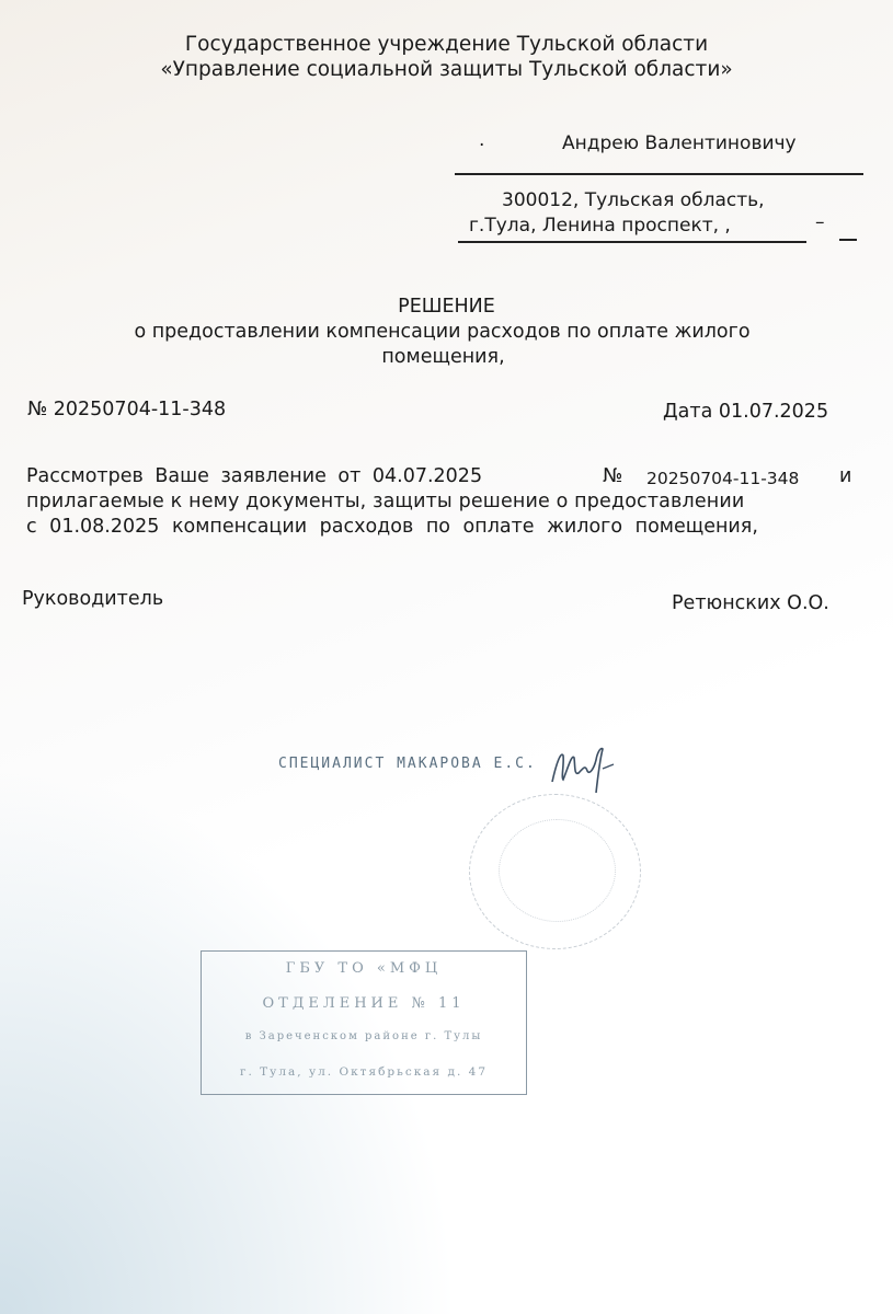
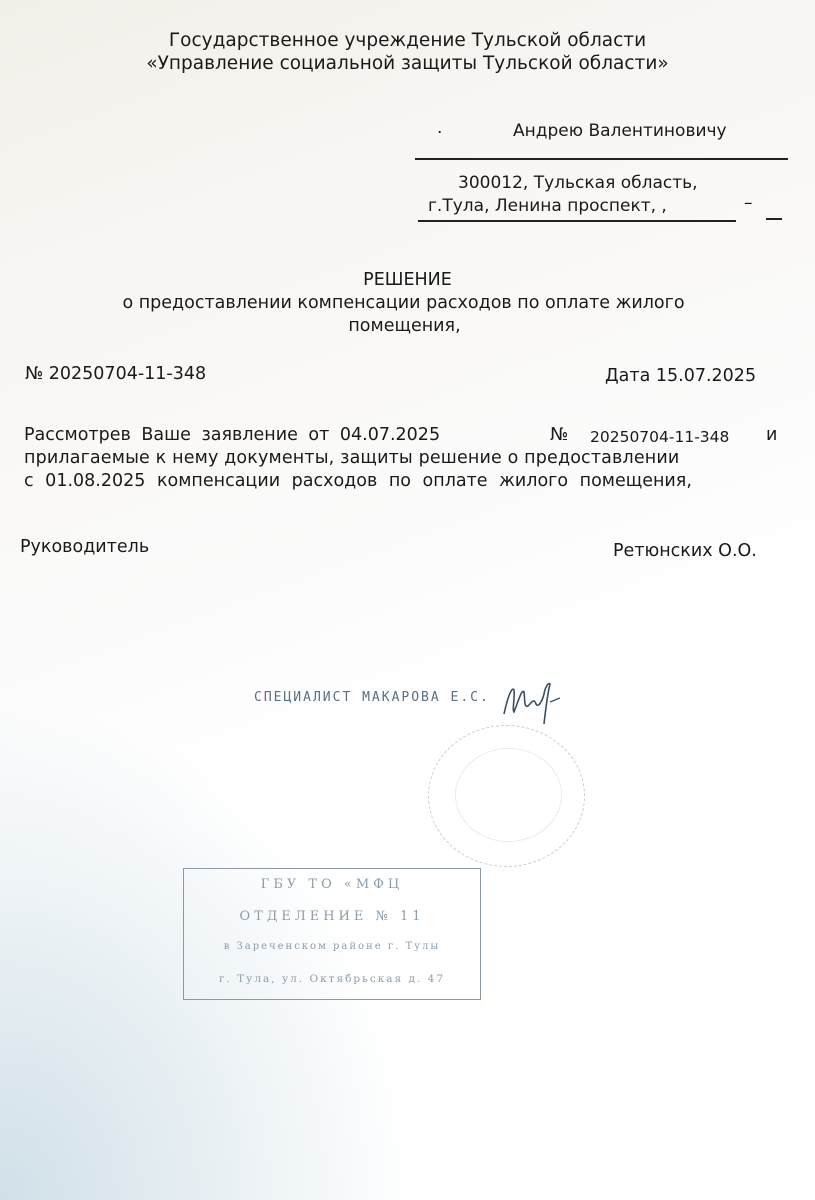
  Государственное учреждение Тульской области
  «Управление социальной защиты Тульской области»
  .
  Андрею Валентиновичу
  300012, Тульская область,
  г.Тула, Ленина проспект, ,
  –
  РЕШЕНИЕ
  о предоставлении компенсации расходов по оплате жилого
  помещения,
  № 20250704-11-348
- Дата 01.07.2025
+ Дата 15.07.2025
  Рассмотрев Ваше заявление от 04.07.2025
  №
  20250704-11-348
  и
  прилагаемые к нему документы, защиты решение о предоставлении
  с 01.08.2025 компенсации расходов по оплате жилого помещения,
  Руководитель
  Ретюнских О.О.
  СПЕЦИАЛИСТ МАКАРОВА Е.С.
  ГБУ ТО «МФЦ
  ОТДЕЛЕНИЕ № 11
  в Зареченском районе г. Тулы
  г. Тула, ул. Октябрьская д. 47
